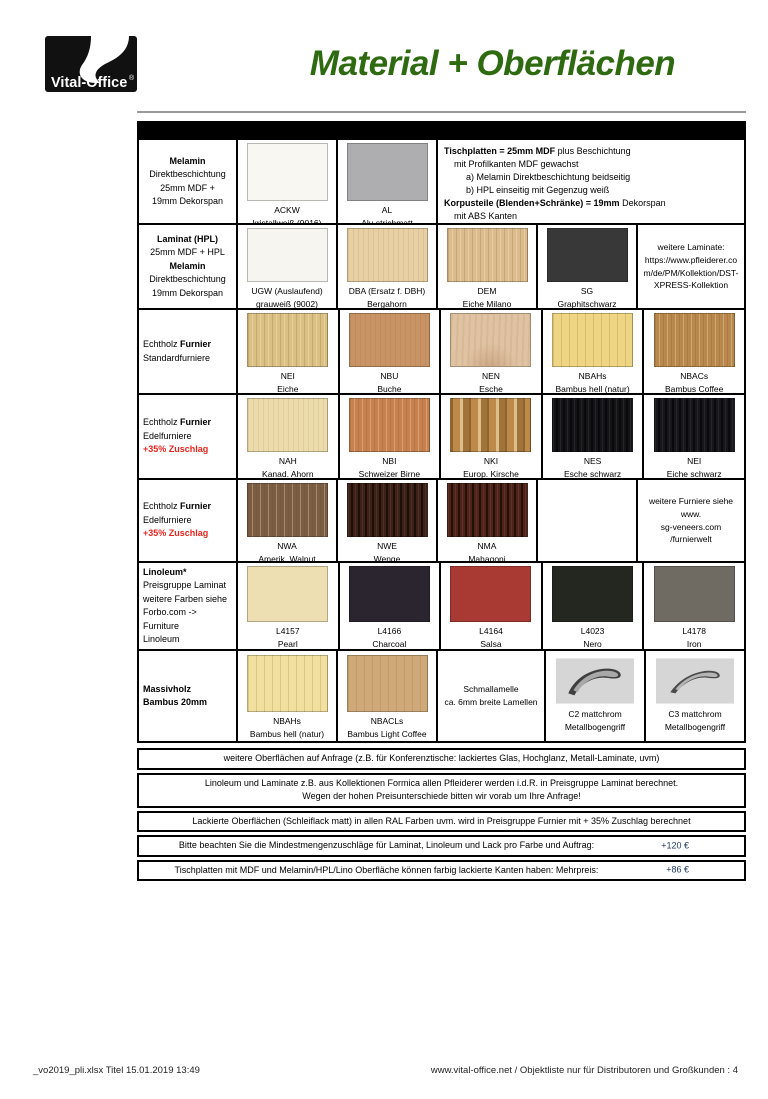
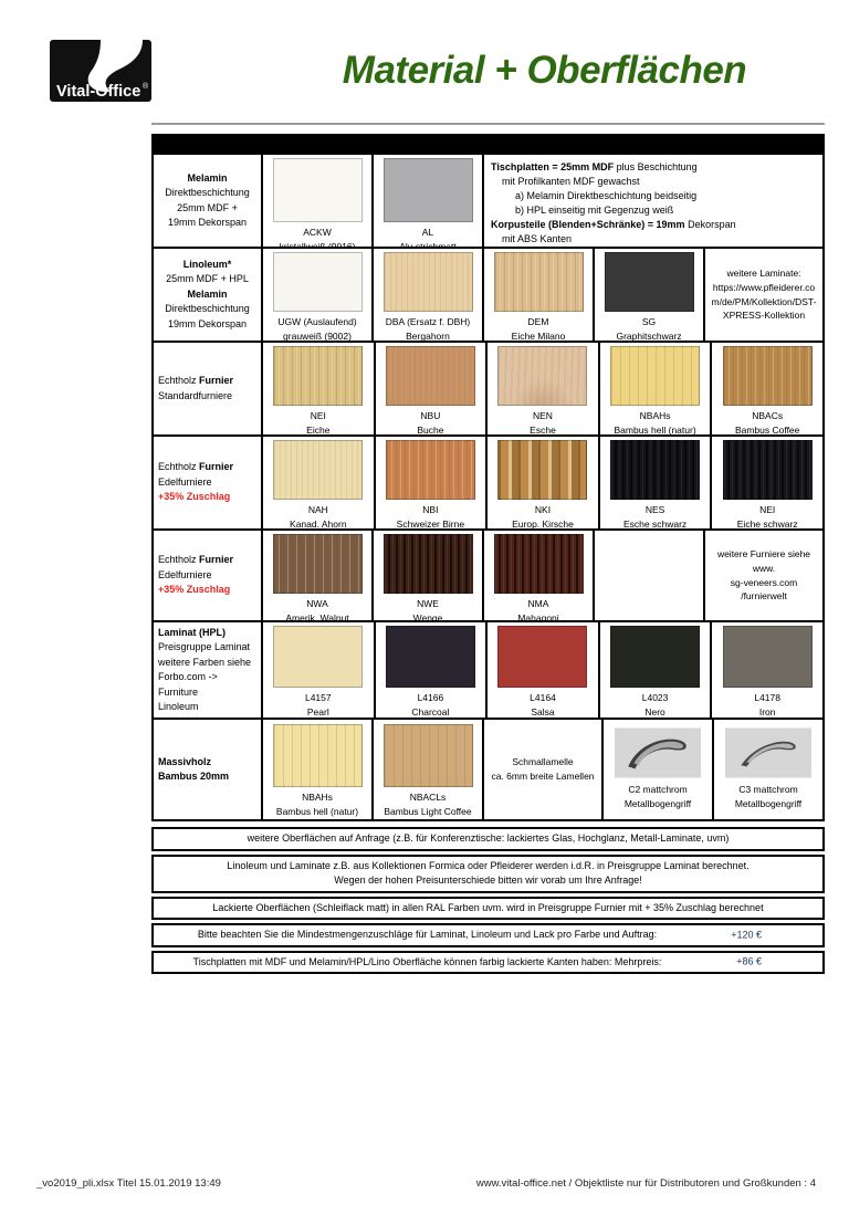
  Vital-Office
  Material + Oberflächen
  Melamin
  Direktbeschichtung
  25mm MDF +
  19mm Dekorspan
  ACKW
  AL
  Tischplatten = 25mm MDF plus Beschichtung
  mit Profilkanten MDF gewachst
  a) Melamin Direktbeschichtung beidseitig
  b) HPL einseitig mit Gegenzug weiß
  Korpusteile (Blenden+Schränke) = 19mm Dekorspan
  mit ABS Kanten
- Laminat (HPL)
+ Linoleum*
  25mm MDF + HPL
  Melamin
  Direktbeschichtung
  19mm Dekorspan
  UGW (Auslaufend)
  grauweiß (9002)
  DBA (Ersatz f. DBH)
  Bergahorn
  DEM
  Eiche Milano
  SG
  Graphitschwarz
  weitere Laminate:
  https://www.pfleiderer.co
  m/de/PM/Kollektion/DST-
  XPRESS-Kollektion
  Echtholz Furnier
  Standardfurniere
  NEI
  Eiche
  NBU
  Buche
  NEN
  Esche
  NBAHs
  Bambus hell (natur)
  NBACs
  Bambus Coffee
  Echtholz Furnier
  Edelfurniere
  +35% Zuschlag
  NAH
  Kanad. Ahorn
  NBI
  Schweizer Birne
  NKI
  Europ. Kirsche
  NES
  Esche schwarz
  NEI
  Eiche schwarz
  Echtholz Furnier
  Edelfurniere
  +35% Zuschlag
  NWA
  Amerik. Walnut
  NWE
  Wenge
  NMA
  Mahagoni
  weitere Furniere siehe
  www.
  sg-veneers.com
  /furnierwelt
- Linoleum*
+ Laminat (HPL)
  Preisgruppe Laminat
  weitere Farben siehe
  Forbo.com -> Furniture
  Linoleum
  L4157
  Pearl
  L4166
  Charcoal
  L4164
  Salsa
  L4023
  Nero
  L4178
  Iron
  Massivholz
  Bambus 20mm
  NBAHs
  Bambus hell (natur)
  NBACLs
  Bambus Light Coffee
  Schmallamelle
  ca. 6mm breite Lamellen
  C2 mattchrom
  Metallbogengriff
  C3 mattchrom
  Metallbogengriff
  weitere Oberflächen auf Anfrage (z.B. für Konferenztische: lackiertes Glas, Hochglanz, Metall-Laminate, uvm)
- Linoleum und Laminate z.B. aus Kollektionen Formica allen Pfleiderer werden i.d.R. in Preisgruppe Laminat berechnet.
+ Linoleum und Laminate z.B. aus Kollektionen Formica oder Pfleiderer werden i.d.R. in Preisgruppe Laminat berechnet.
  Wegen der hohen Preisunterschiede bitten wir vorab um Ihre Anfrage!
  Lackierte Oberflächen (Schleiflack matt) in allen RAL Farben uvm. wird in Preisgruppe Furnier mit + 35% Zuschlag berechnet
  Bitte beachten Sie die Mindestmengenzuschläge für Laminat, Linoleum und Lack pro Farbe und Auftrag:
  +120 €
  Tischplatten mit MDF und Melamin/HPL/Lino Oberfläche können farbig lackierte Kanten haben: Mehrpreis:
  +86 €
  _vo2019_pli.xlsx Titel 15.01.2019 13:49
  www.vital-office.net / Objektliste nur für Distributoren und Großkunden : 4
